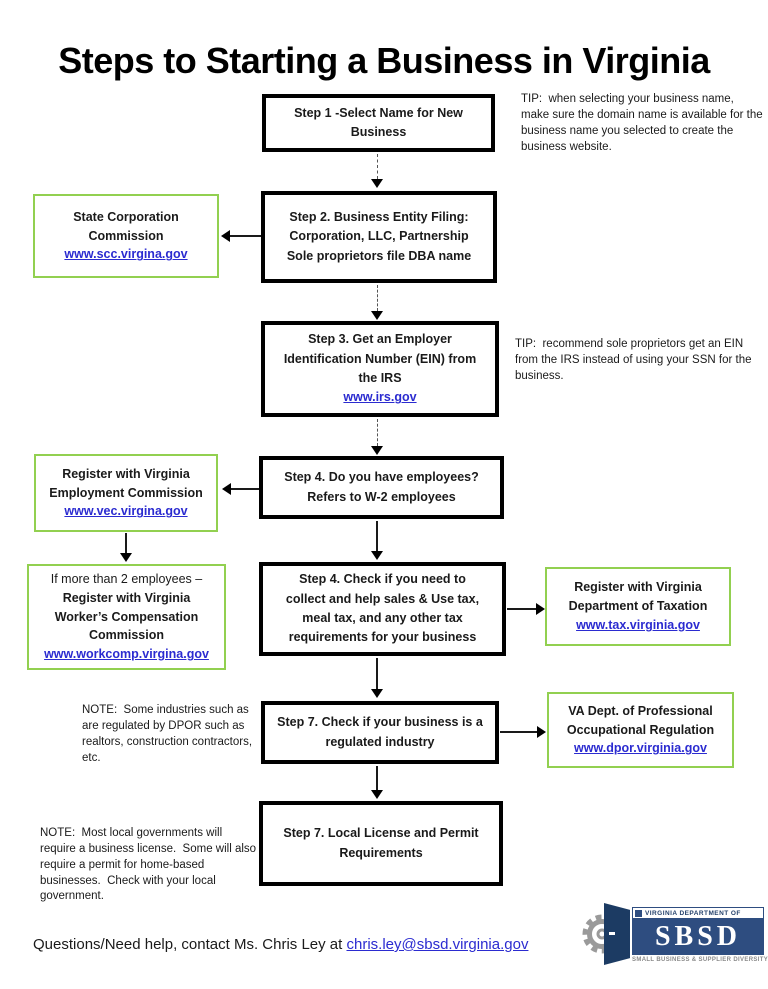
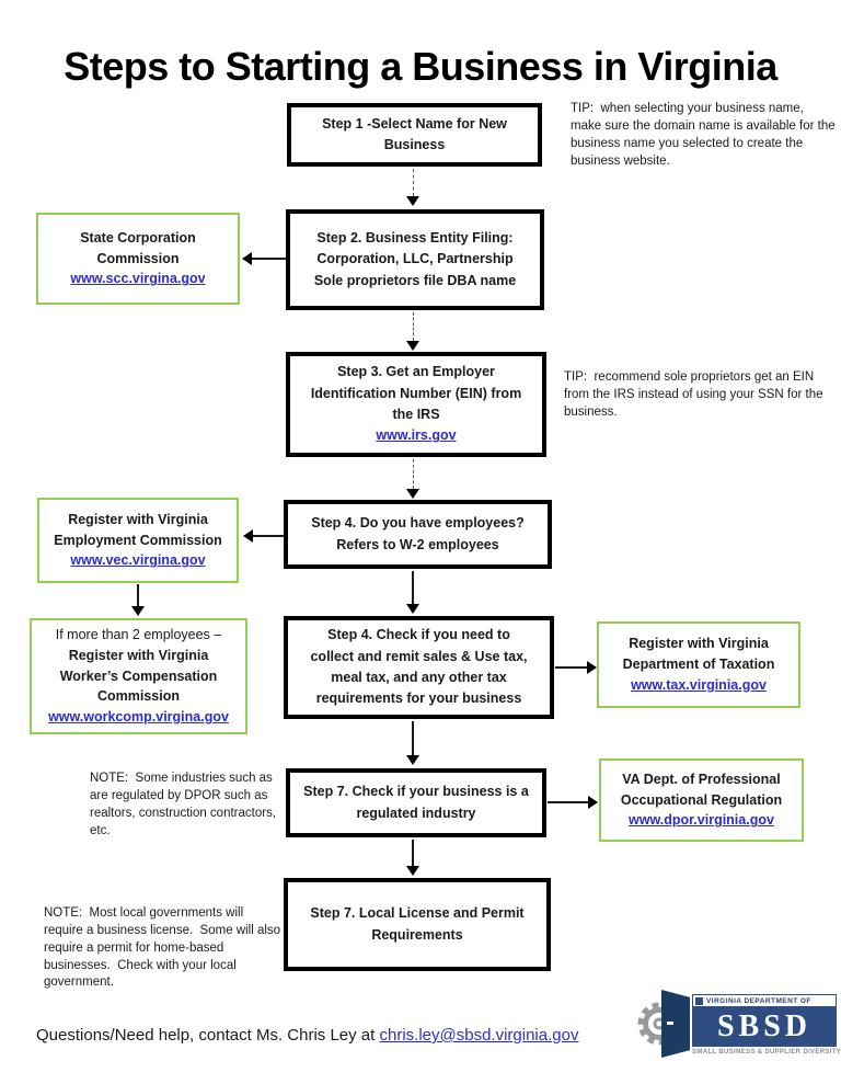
  Steps to Starting a Business in Virginia
  Step 1 -Select Name for New
  Business
  TIP: when selecting your business name, make sure the domain name is available for the business name you selected to create the business website.
  Step 2. Business Entity Filing:
  Corporation, LLC, Partnership
  Sole proprietors file DBA name
  State Corporation
  Commission
  www.scc.virgina.gov
  Step 3. Get an Employer
  Identification Number (EIN) from
  the IRS
  www.irs.gov
  TIP: recommend sole proprietors get an EIN from the IRS instead of using your SSN for the business.
  Step 4. Do you have employees?
  Refers to W-2 employees
  Register with Virginia
  Employment Commission
  www.vec.virgina.gov
  If more than 2 employees –
  Register with Virginia
  Worker’s Compensation
  Commission
  www.workcomp.virgina.gov
  Step 4. Check if you need to
- collect and help sales & Use tax,
+ collect and remit sales & Use tax,
  meal tax, and any other tax
  requirements for your business
  Register with Virginia
  Department of Taxation
  www.tax.virginia.gov
  NOTE: Some industries such as are regulated by DPOR such as realtors, construction contractors, etc.
  Step 7. Check if your business is a
  regulated industry
  VA Dept. of Professional
  Occupational Regulation
  www.dpor.virginia.gov
  NOTE: Most local governments will require a business license. Some will also require a permit for home-based businesses. Check with your local government.
  Step 7. Local License and Permit
  Requirements
  Questions/Need help, contact Ms. Chris Ley at chris.ley@sbsd.virginia.gov
  SBSD
